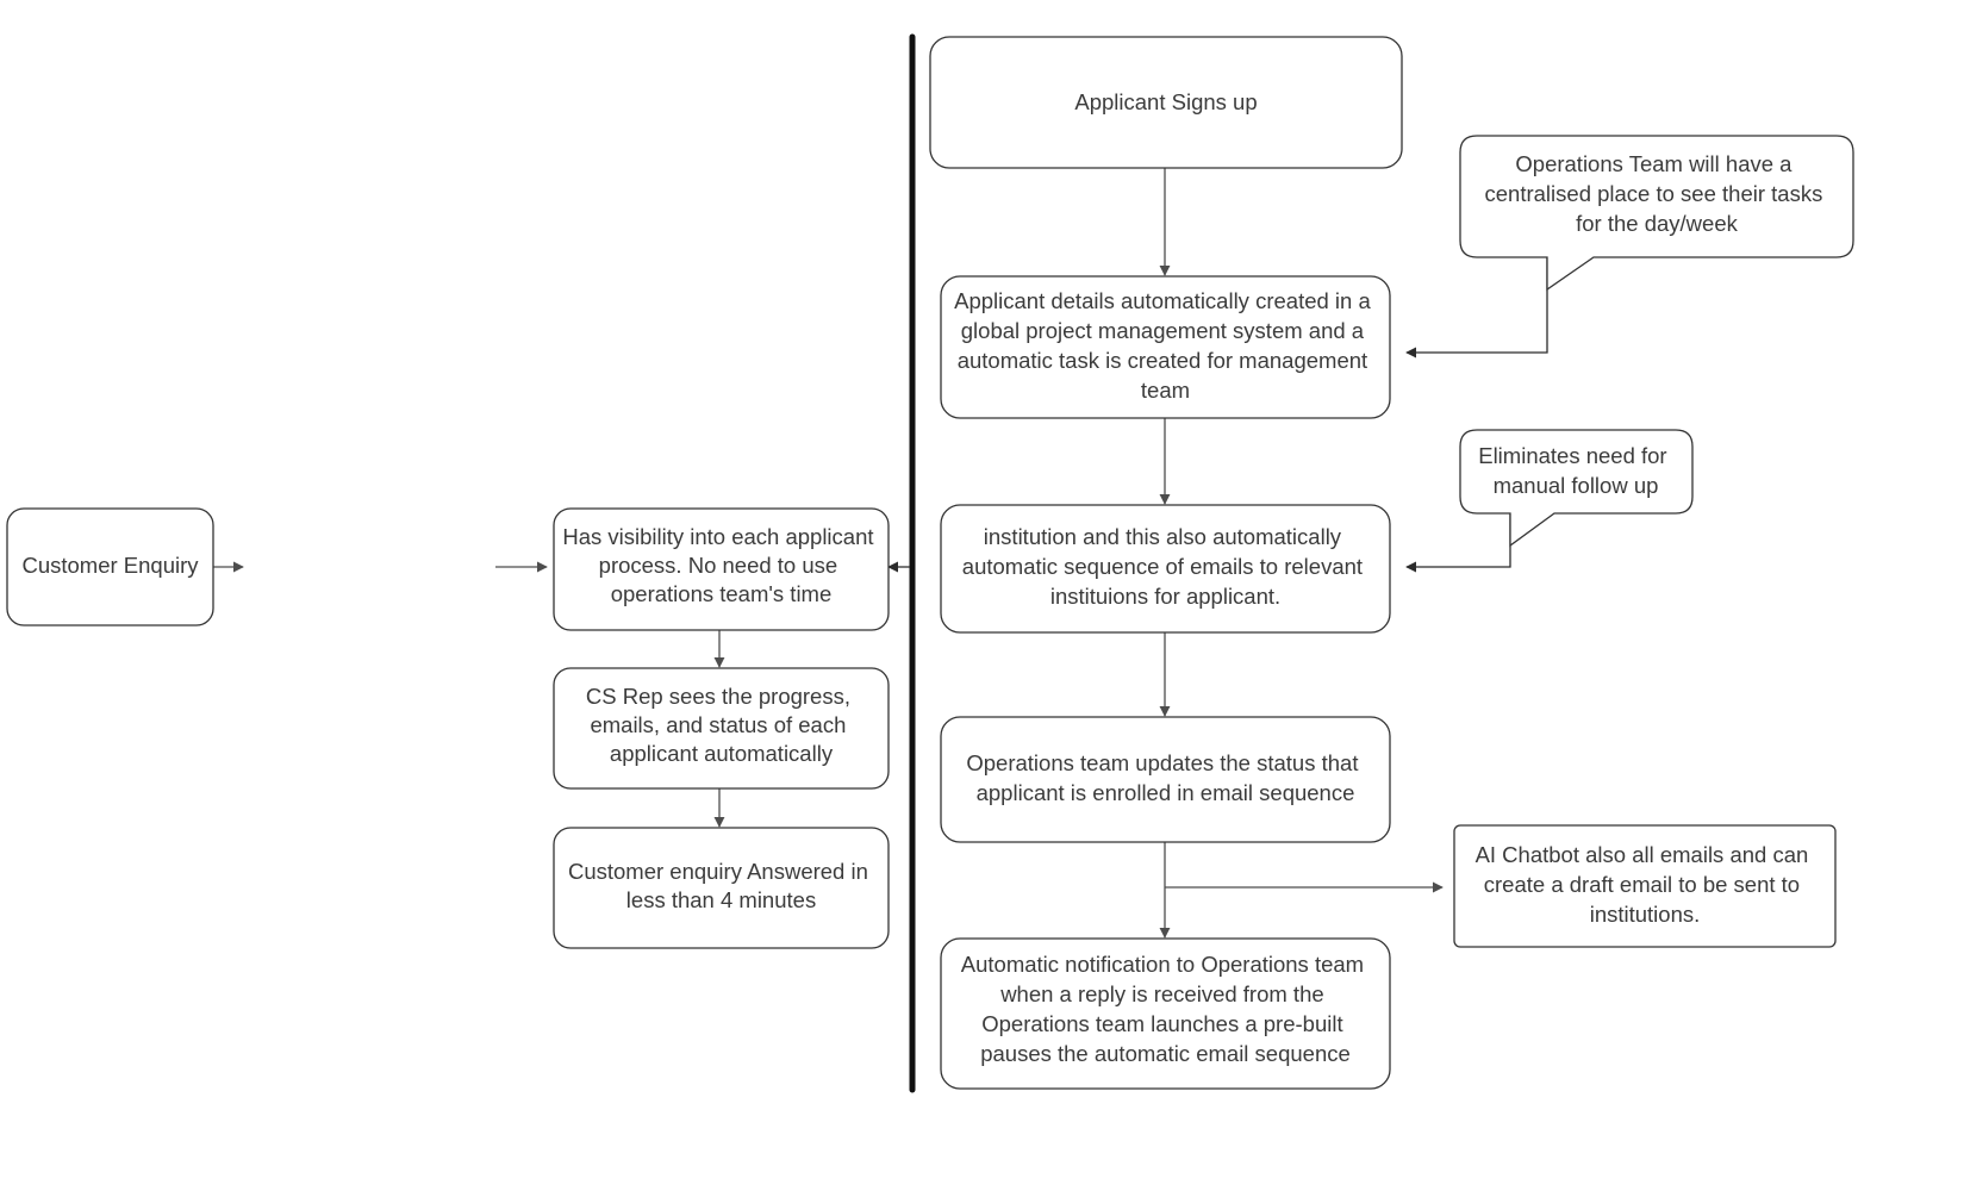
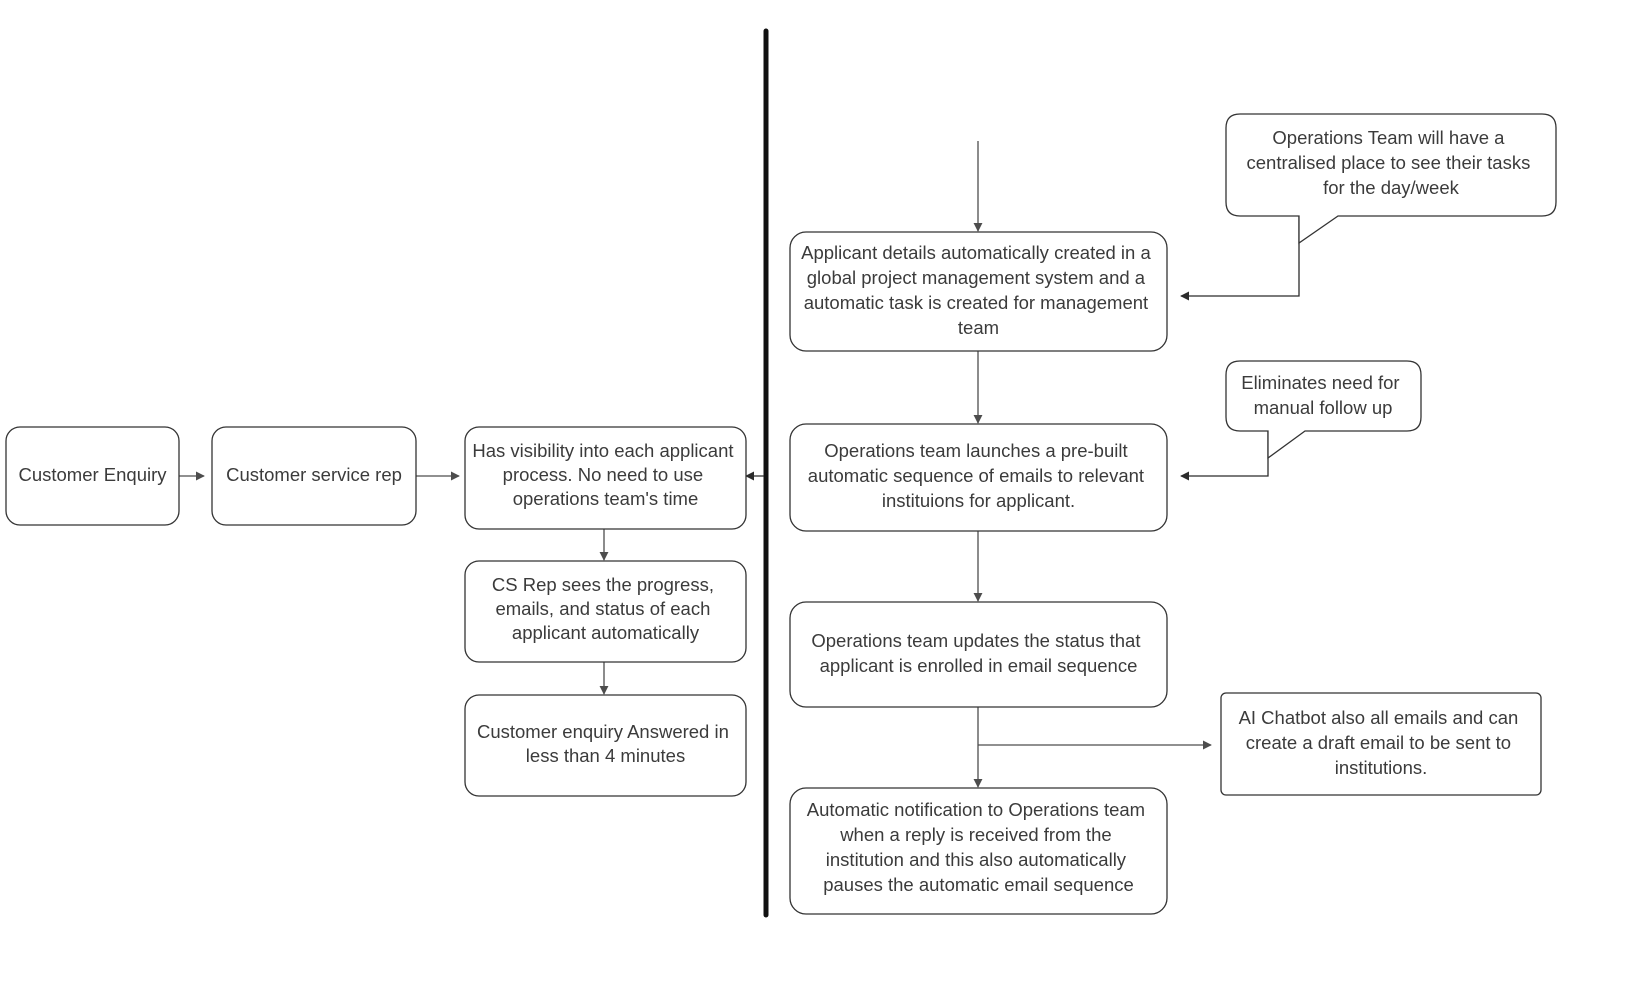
  Customer Enquiry
+ Customer service rep
  Has visibility into each applicant process. No need to use operations team's time
  CS Rep sees the progress, emails, and status of each applicant automatically
  Customer enquiry Answered in less than 4 minutes
- Applicant Signs up
  Applicant details automatically created in a global project management system and a automatic task is created for management team
- institution and this also automatically automatic sequence of emails to relevant instituions for applicant.
+ Operations team launches a pre-built automatic sequence of emails to relevant instituions for applicant.
  Operations team updates the status that applicant is enrolled in email sequence
- Automatic notification to Operations team when a reply is received from the Operations team launches a pre-built pauses the automatic email sequence
+ Automatic notification to Operations team when a reply is received from the institution and this also automatically pauses the automatic email sequence
  Operations Team will have a centralised place to see their tasks for the day/week
  Eliminates need for manual follow up
  AI Chatbot also all emails and can create a draft email to be sent to institutions.
